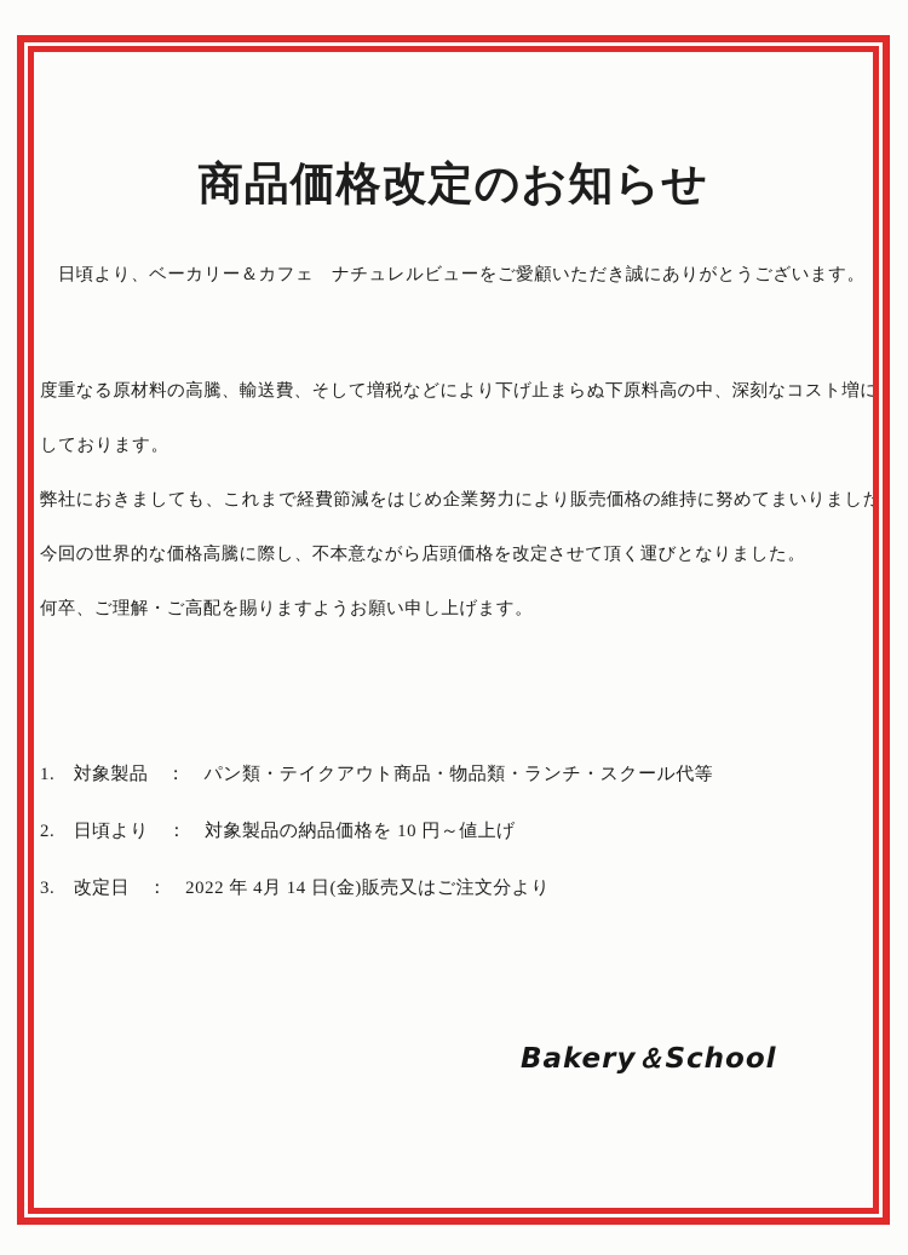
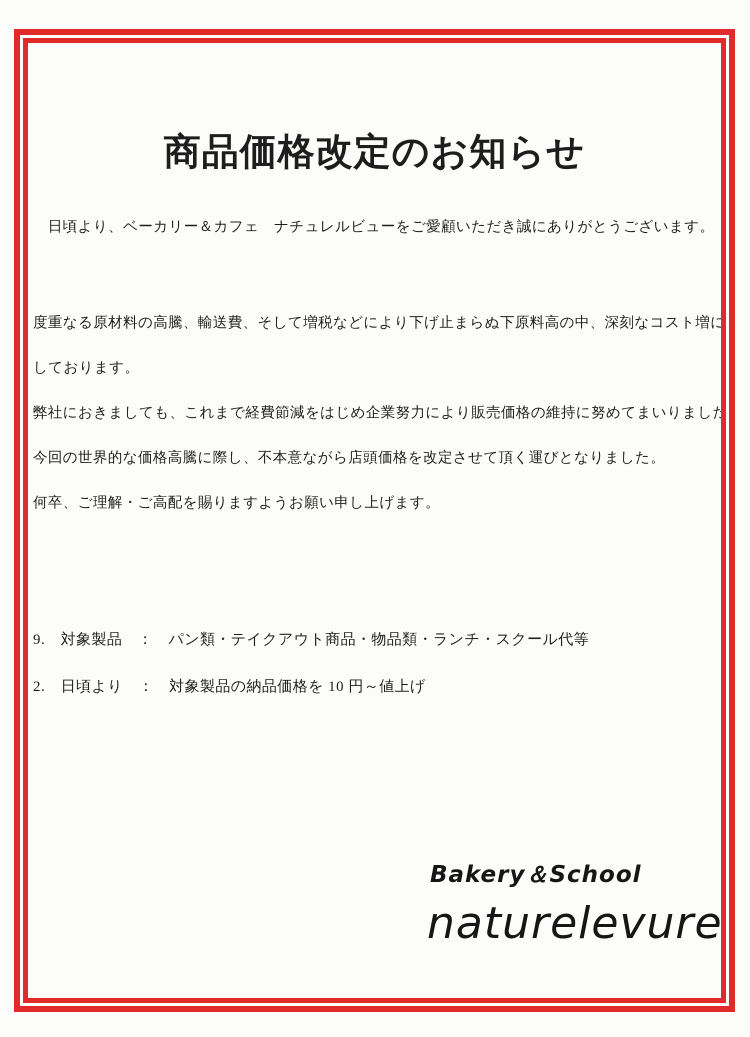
  商品価格改定のお知らせ
  日頃より、ベーカリー＆カフェ ナチュレルビューをご愛顧いただき誠にありがとうございます。
  度重なる原材料の高騰、輸送費、そして増税などにより下げ止まらぬ下原料高の中、深刻なコスト増に
  しております。
  弊社におきましても、これまで経費節減をはじめ企業努力により販売価格の維持に努めてまいりました
  今回の世界的な価格高騰に際し、不本意ながら店頭価格を改定させて頂く運びとなりました。
  何卒、ご理解・ご高配を賜りますようお願い申し上げます。
- 1. 対象製品 ： パン類・テイクアウト商品・物品類・ランチ・スクール代等
+ 9. 対象製品 ： パン類・テイクアウト商品・物品類・ランチ・スクール代等
  2. 日頃より ： 対象製品の納品価格を 10 円～値上げ
- 3. 改定日 ： 2022 年 4月 14 日(金)販売又はご注文分より
  Bakery＆School
+ naturelevure
